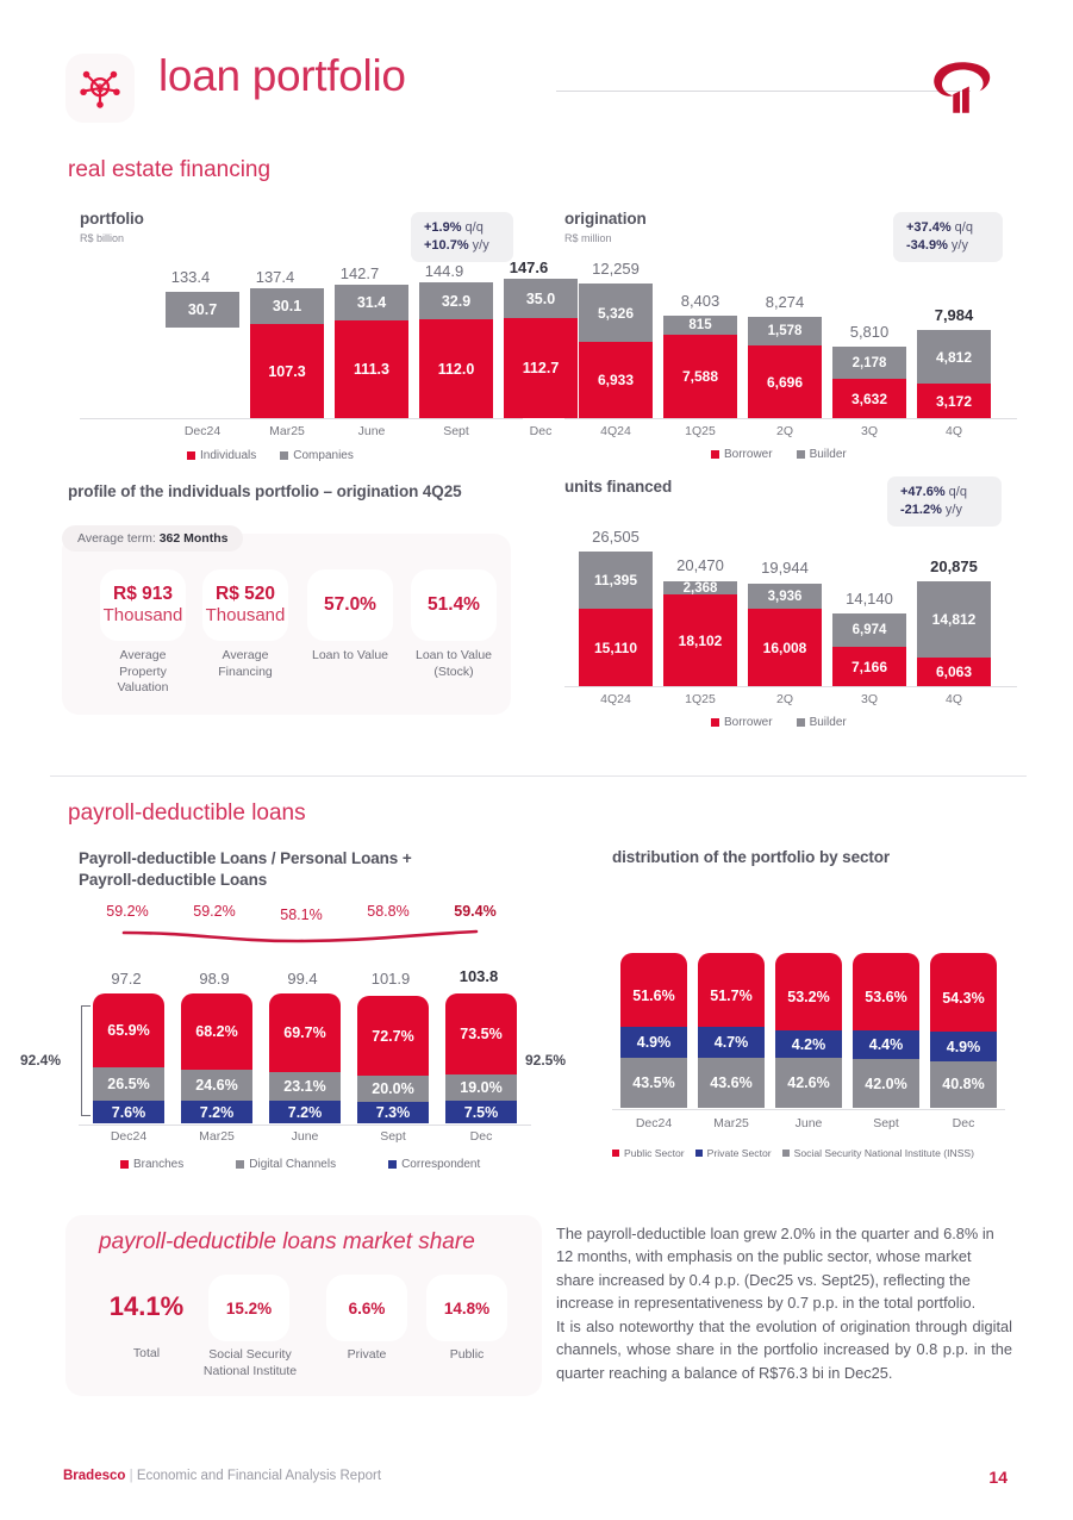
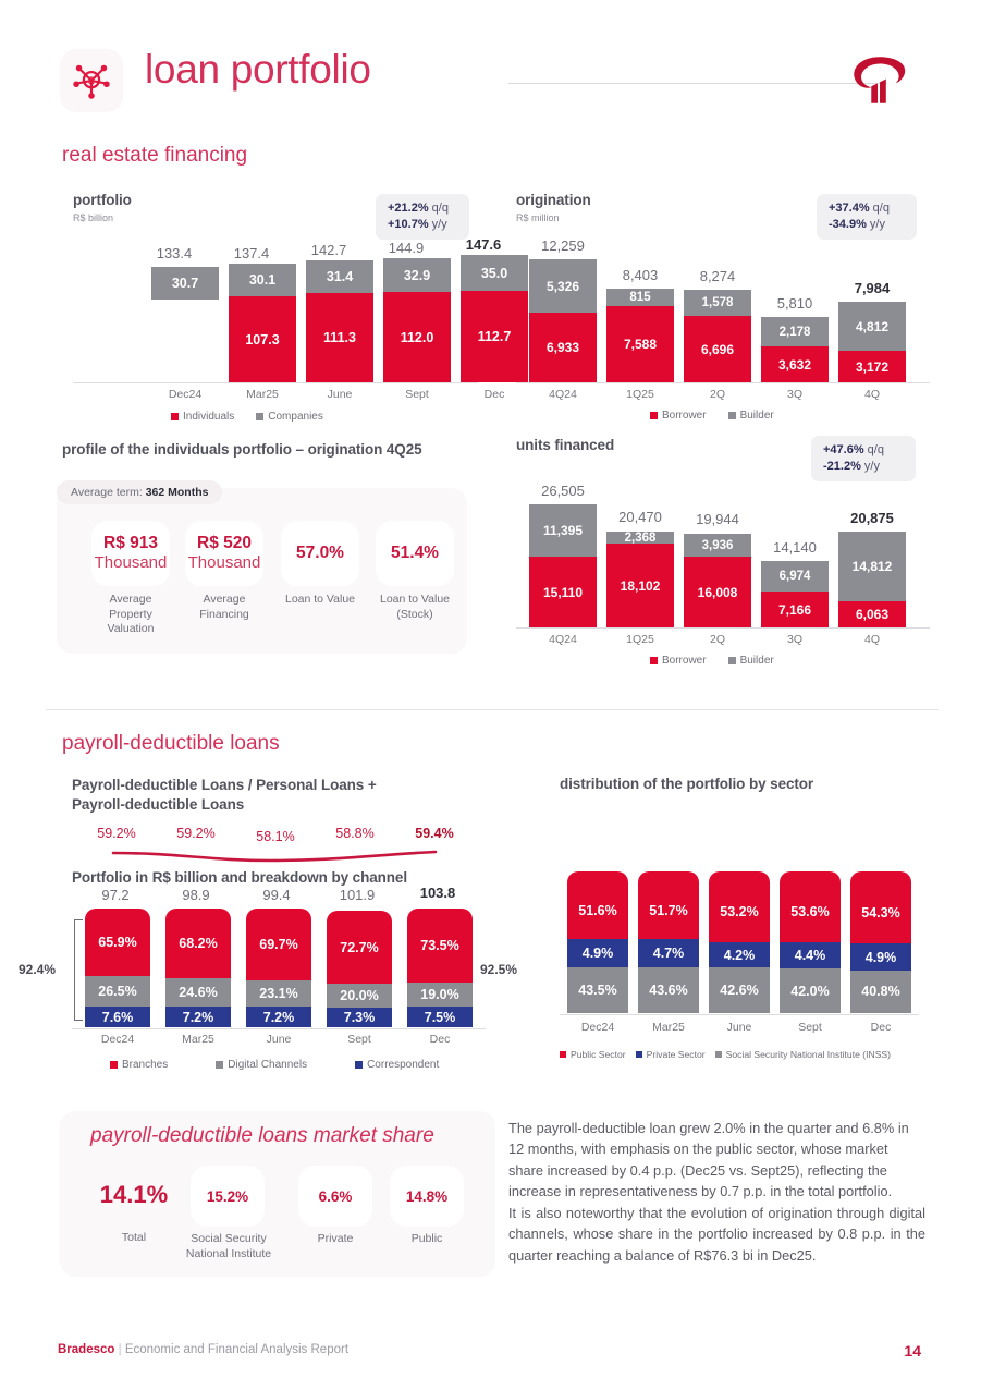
  $
  loan portfolio
  real estate financing
  portfolio
  R$ billion
- +1.9% q/q
+ +21.2% q/q
  +10.7% y/y
  133.4
  30.7
  Dec24
  137.4
  30.1
  107.3
  Mar25
  142.7
  31.4
  111.3
  June
  144.9
  32.9
  112.0
  Sept
  147.6
  35.0
  112.7
  Dec
  Individuals
  Companies
  origination
  R$ million
  +37.4% q/q
  -34.9% y/y
  12,259
  5,326
  6,933
  4Q24
  8,403
  815
  7,588
  1Q25
  8,274
  1,578
  6,696
  2Q
  5,810
  2,178
  3,632
  3Q
  7,984
  4,812
  3,172
  4Q
  Borrower
  Builder
  profile of the individuals portfolio – origination 4Q25
  Average term: 362 Months
  R$ 913
  Thousand
  Average
  Property
  Valuation
  R$ 520
  Thousand
  Average
  Financing
  57.0%
  Loan to Value
  51.4%
  Loan to Value
  (Stock)
  units financed
  +47.6% q/q
  -21.2% y/y
  26,505
  11,395
  15,110
  4Q24
  20,470
  2,368
  18,102
  1Q25
  19,944
  3,936
  16,008
  2Q
  14,140
  6,974
  7,166
  3Q
  20,875
  14,812
  6,063
  4Q
  Borrower
  Builder
  payroll-deductible loans
  Payroll-deductible Loans / Personal Loans +
  Payroll-deductible Loans
  59.2%
  59.2%
  58.1%
  58.8%
  59.4%
+ Portfolio in R$ billion and breakdown by channel
  92.4%
  92.5%
  97.2
  65.9%
  26.5%
  7.6%
  Dec24
  98.9
  68.2%
  24.6%
  7.2%
  Mar25
  99.4
  69.7%
  23.1%
  7.2%
  June
  101.9
  72.7%
  20.0%
  7.3%
  Sept
  103.8
  73.5%
  19.0%
  7.5%
  Dec
  Branches
  Digital Channels
  Correspondent
  distribution of the portfolio by sector
  51.6%
  43.5%
  4.9%
  Dec24
  51.7%
  43.6%
  4.7%
  Mar25
  53.2%
  42.6%
  4.2%
  June
  53.6%
  42.0%
  4.4%
  Sept
  54.3%
  40.8%
  4.9%
  Dec
  Public Sector
  Private Sector
  Social Security National Institute (INSS)
  payroll-deductible loans market share
  14.1%
  Total
  15.2%
  Social Security
  National Institute
  6.6%
  Private
  14.8%
  Public
  The payroll-deductible loan grew 2.0% in the quarter and 6.8% in 12 months, with emphasis on the public sector, whose market share increased by 0.4 p.p. (Dec25 vs. Sept25), reflecting the increase in representativeness by 0.7 p.p. in the total portfolio.
  It is also noteworthy that the evolution of origination through digital channels, whose share in the portfolio increased by 0.8 p.p. in the quarter reaching a balance of R$76.3 bi in Dec25.
  Bradesco | Economic and Financial Analysis Report
  14
